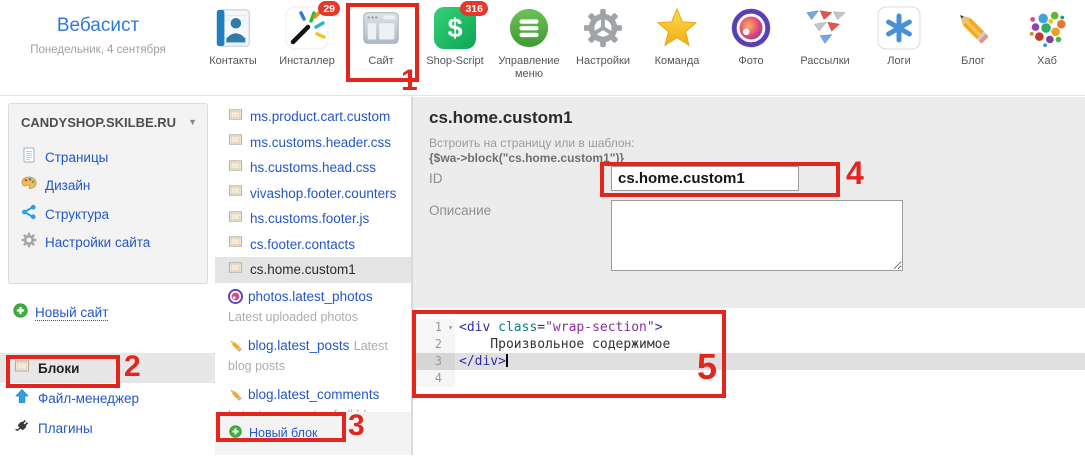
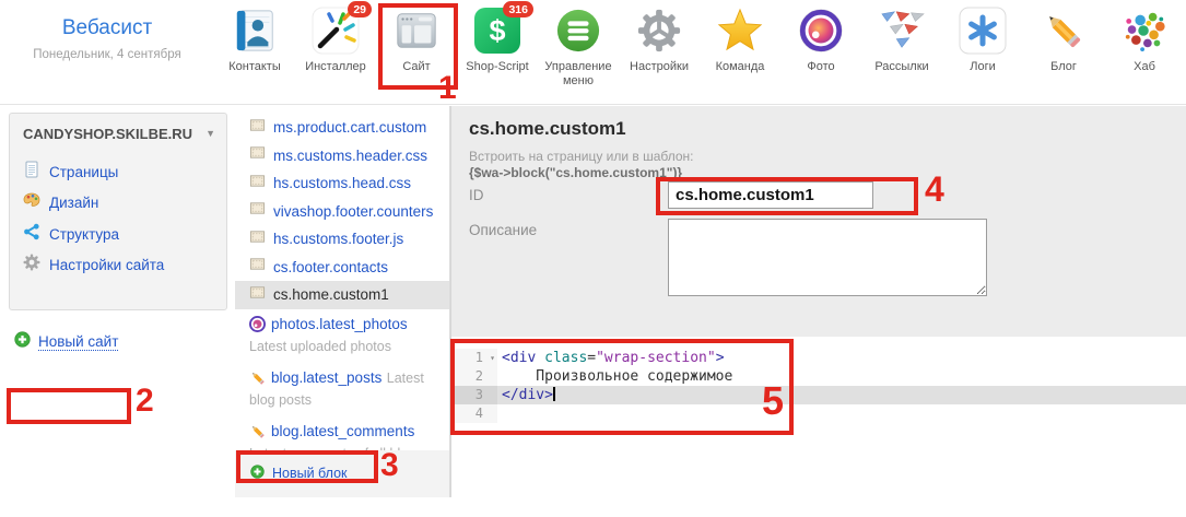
  Вебасист
  Понедельник, 4 сентября
  Контакты
  29
  Инсталлер
  Сайт
  $
  316
  Shop-Script
  Управление меню
  Настройки
  Команда
  Фото
  Рассылки
  Логи
  Блог
  Хаб
  CANDYSHOP.SKILBE.RU
  Страницы
  Дизайн
  Структура
  Настройки сайта
  Новый сайт
- Блоки
- Файл-менеджер
- Плагины
  ms.product.cart.custom
  ms.customs.header.css
  hs.customs.head.css
  vivashop.footer.counters
  hs.customs.footer.js
  cs.footer.contacts
  cs.home.custom1
  photos.latest_photos Latest uploaded photos
  blog.latest_posts Latest blog posts
  Новый блок
  cs.home.custom1
  Встроить на страницу или в шаблон:
  {$wa->block("cs.home.custom1")}
  ID
  cs.home.custom1
  Описание
  1
  <div class="wrap-section">
  2
  Произвольное содержимое
  3
  </div>
  4
  1
  2
  3
  4
  5
